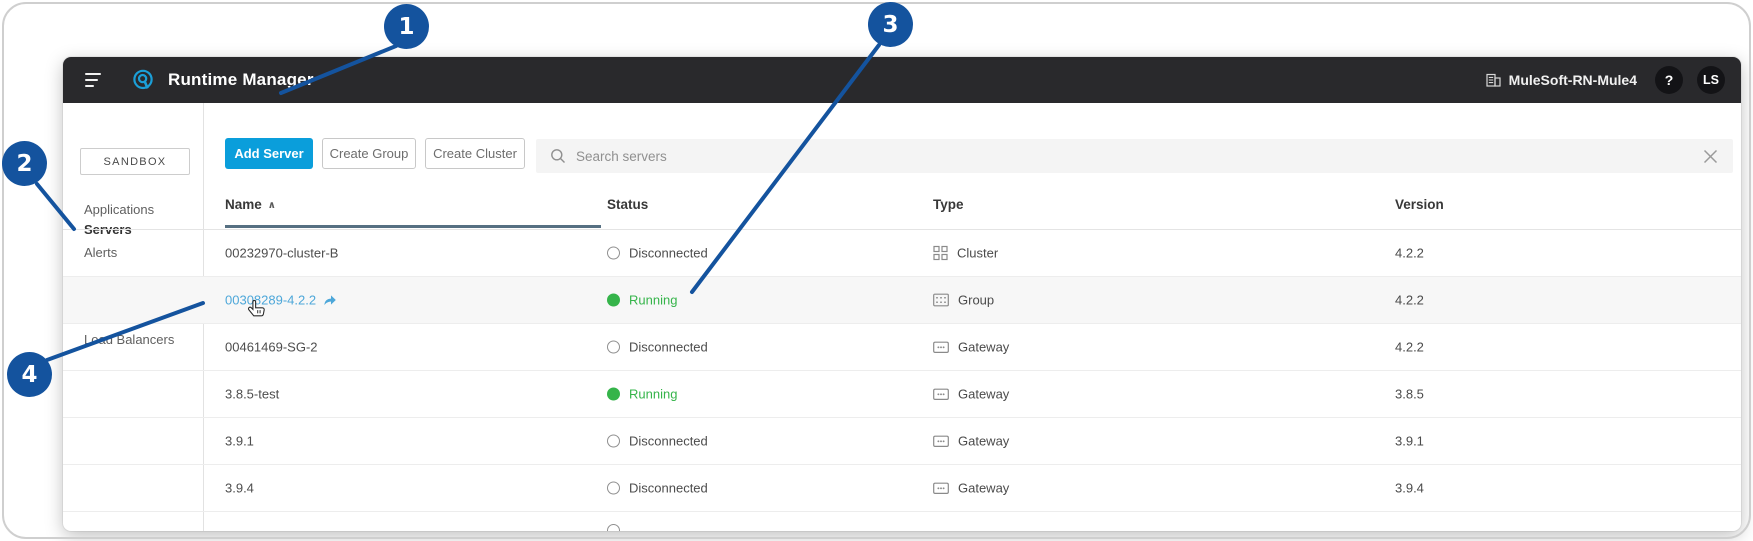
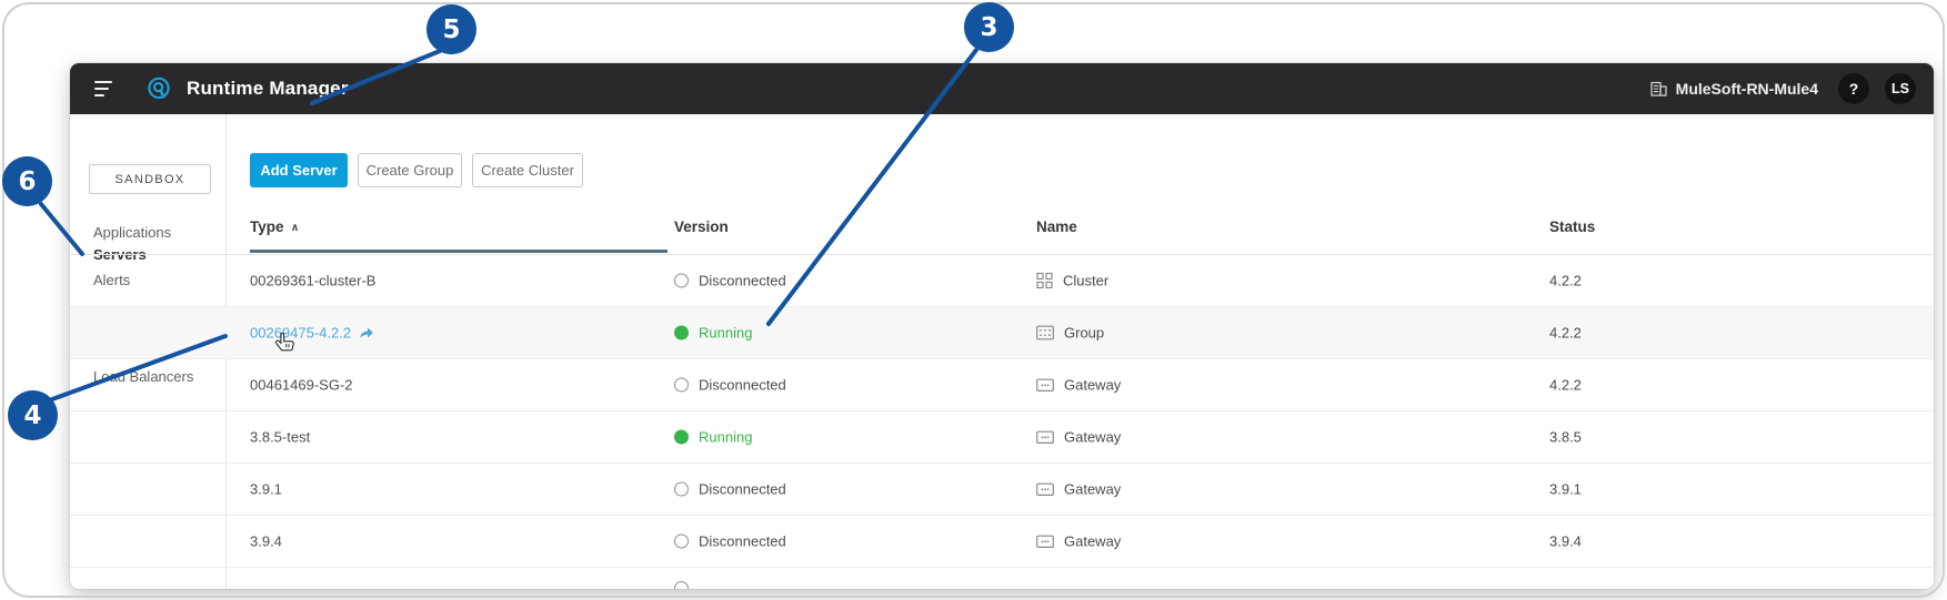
  Runtime Manage
  MuleSoft-RN-Mule4
  ?
  LS
  SANDBOX
  Applications
  Alerts
  Lod Balancers
  Add Server
  Create Group
  Create Cluster
- Search servers
- Name ∧
+ Type ∧
- Status
+ Version
- Type
+ Name
- Version
+ Status
- 00232970-cluster-B
+ 00269361-cluster-B
  Disconnected
  Cluster
  4.2.2
- 00308289-4.2.2
+ 00269475-4.2.2
  Running
  Group
  4.2.2
  00461469-SG-2
  Disconnected
  Gateway
  4.2.2
  3.8.5-test
  Running
  Gateway
  3.8.5
  3.9.1
  Disconnected
  Gateway
  3.9.1
  3.9.4
  Disconnected
  Gateway
  3.9.4
- 1
+ 5
- 2
+ 6
  3
  4
